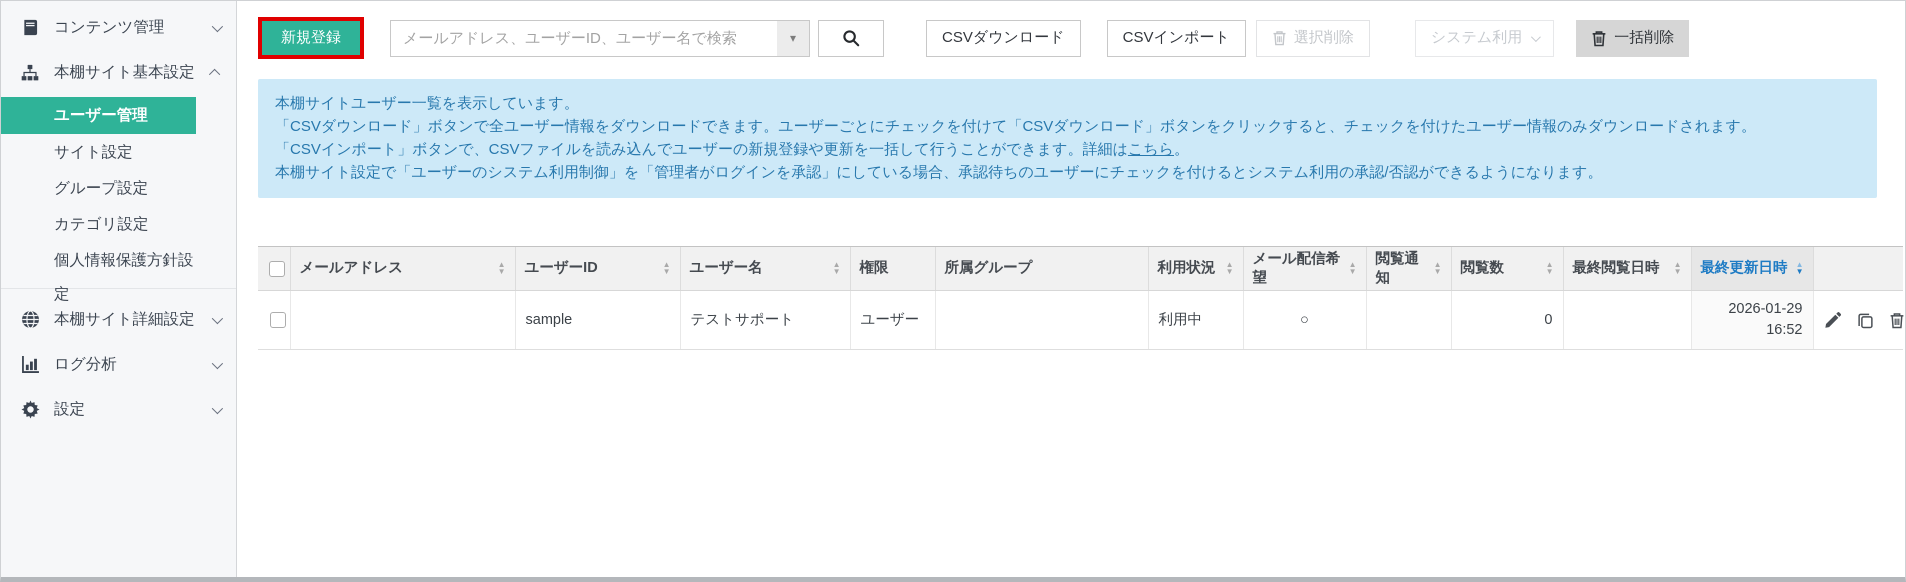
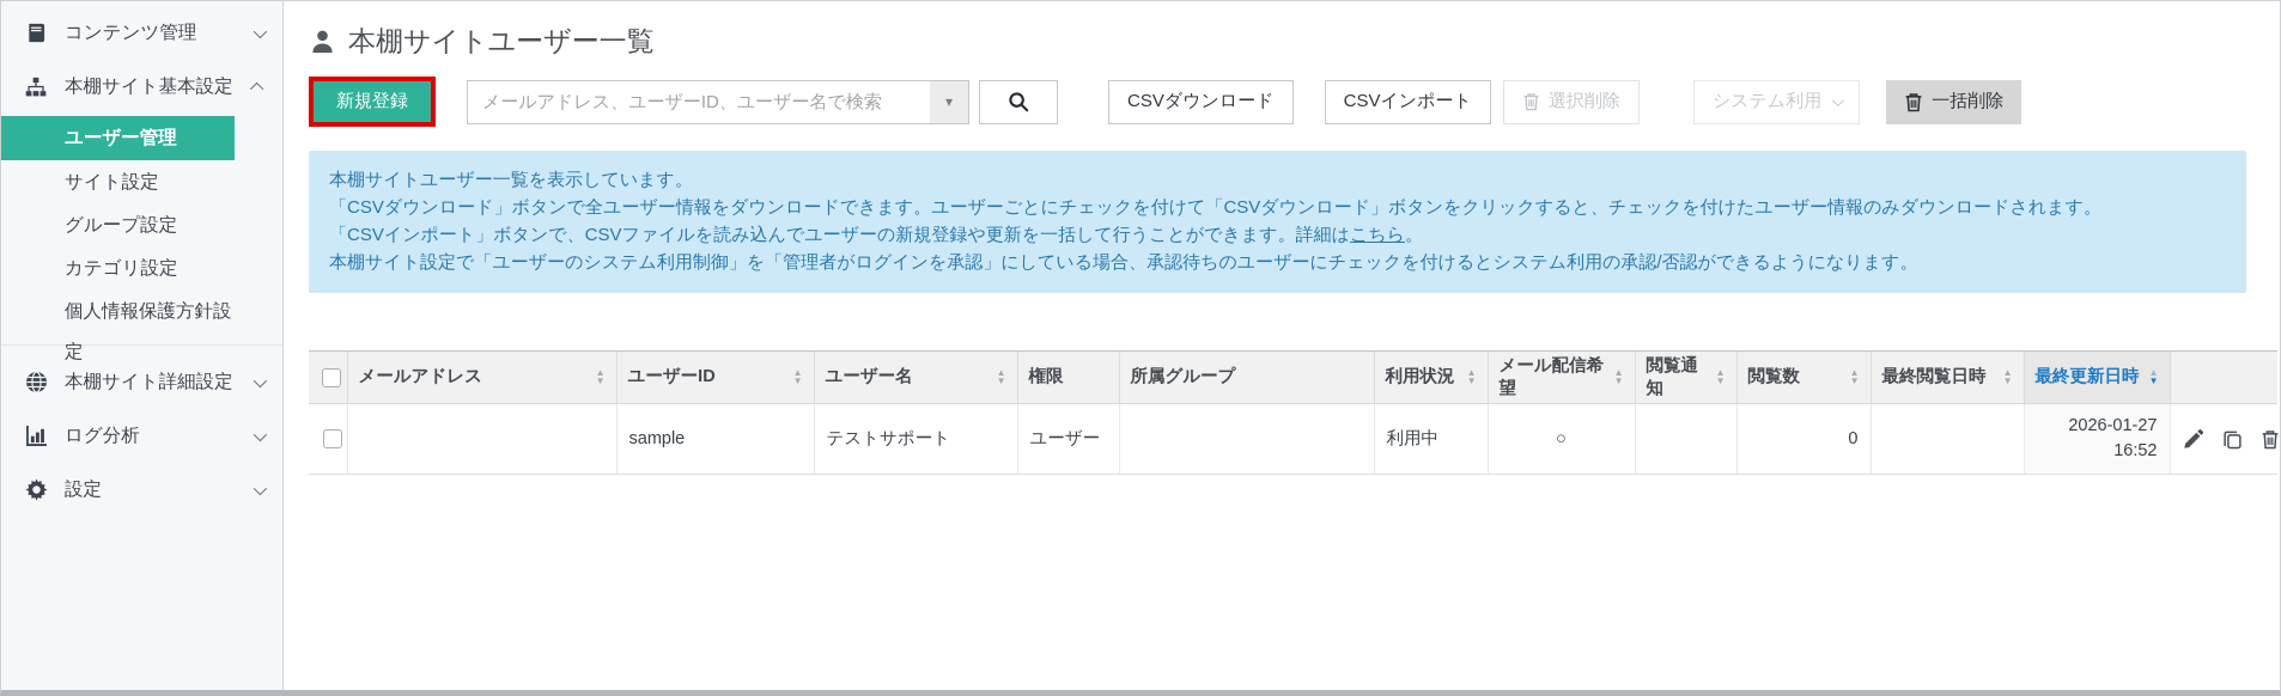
  コンテンツ管理
  本棚サイト基本設定
  ユーザー管理
  サイト設定
  グループ設定
  カテゴリ設定
  個人情報保護方針設定
  本棚サイト詳細設定
  ログ分析
  設定
+ 本棚サイトユーザー一覧
  新規登録
  メールアドレス、ユーザーID、ユーザー名で検索
  ▾
  CSVダウンロード
  CSVインポート
  選択削除
  システム利用
  一括削除
  本棚サイトユーザー一覧を表示しています。
  「CSVダウンロード」ボタンで全ユーザー情報をダウンロードできます。ユーザーごとにチェックを付けて「CSVダウンロード」ボタンをクリックすると、チェックを付けたユーザー情報のみダウンロードされます。
  「CSVインポート」ボタンで、CSVファイルを読み込んでユーザーの新規登録や更新を一括して行うことができます。詳細はこちら。
  本棚サイト設定で「ユーザーのシステム利用制御」を「管理者がログインを承認」にしている場合、承認待ちのユーザーにチェックを付けるとシステム利用の承認/否認ができるようになります。
  	メールアドレス ▲▼	ユーザーID ▲▼	ユーザー名 ▲▼	権限	所属グループ	利用状況 ▲▼	メール配信希望▲▼	閲覧通知▲▼	閲覧数 ▲▼	最終閲覧日時 ▲▼	最終更新日時 ▲▼
- 		sample	テストサポート	ユーザー		利用中	○		0		2026-01-29 16:52
+ 		sample	テストサポート	ユーザー		利用中	○		0		2026-01-27 16:52
